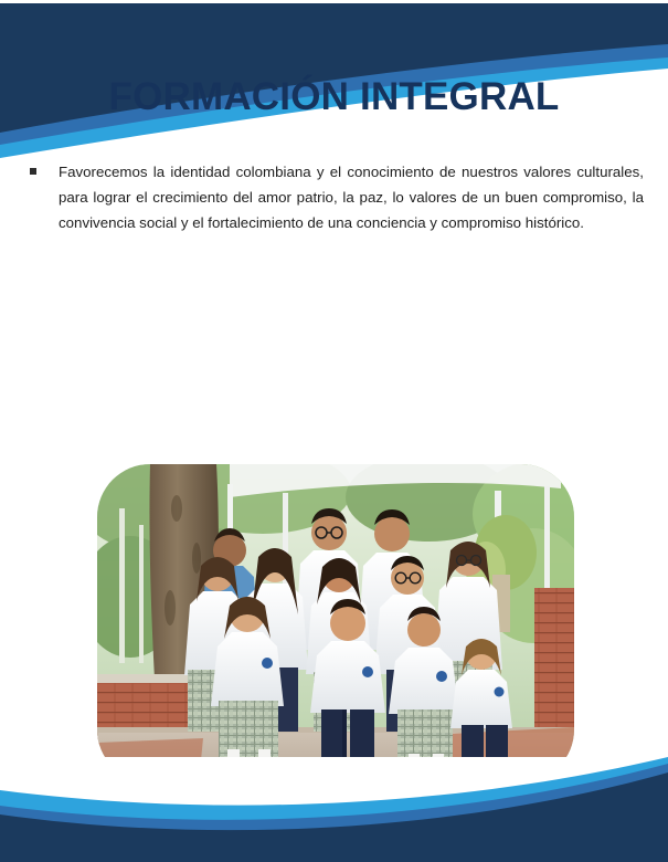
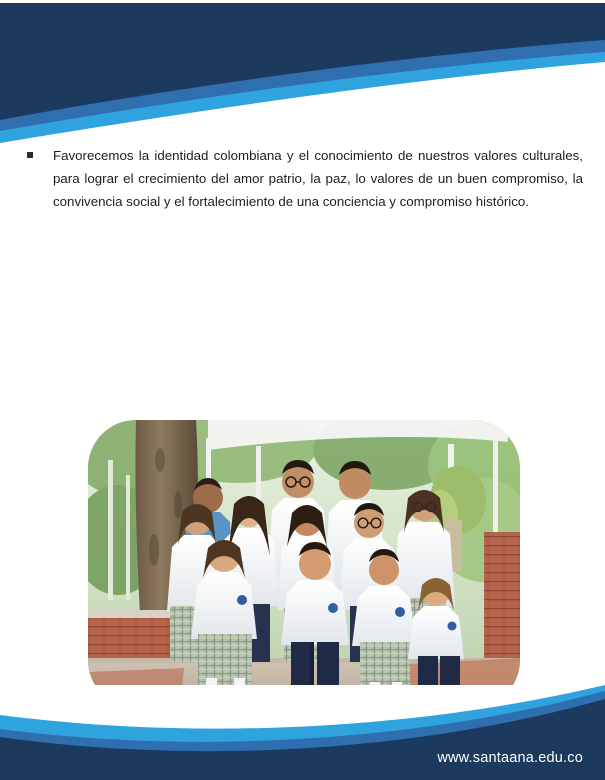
- FORMACIÓN INTEGRAL
  Favorecemos la identidad colombiana y el conocimiento de nuestros valores culturales, para lograr el crecimiento del amor patrio, la paz, lo valores de un buen compromiso, la convivencia social y el fortalecimiento de una conciencia y compromiso histórico.
+ www.santaana.edu.co
